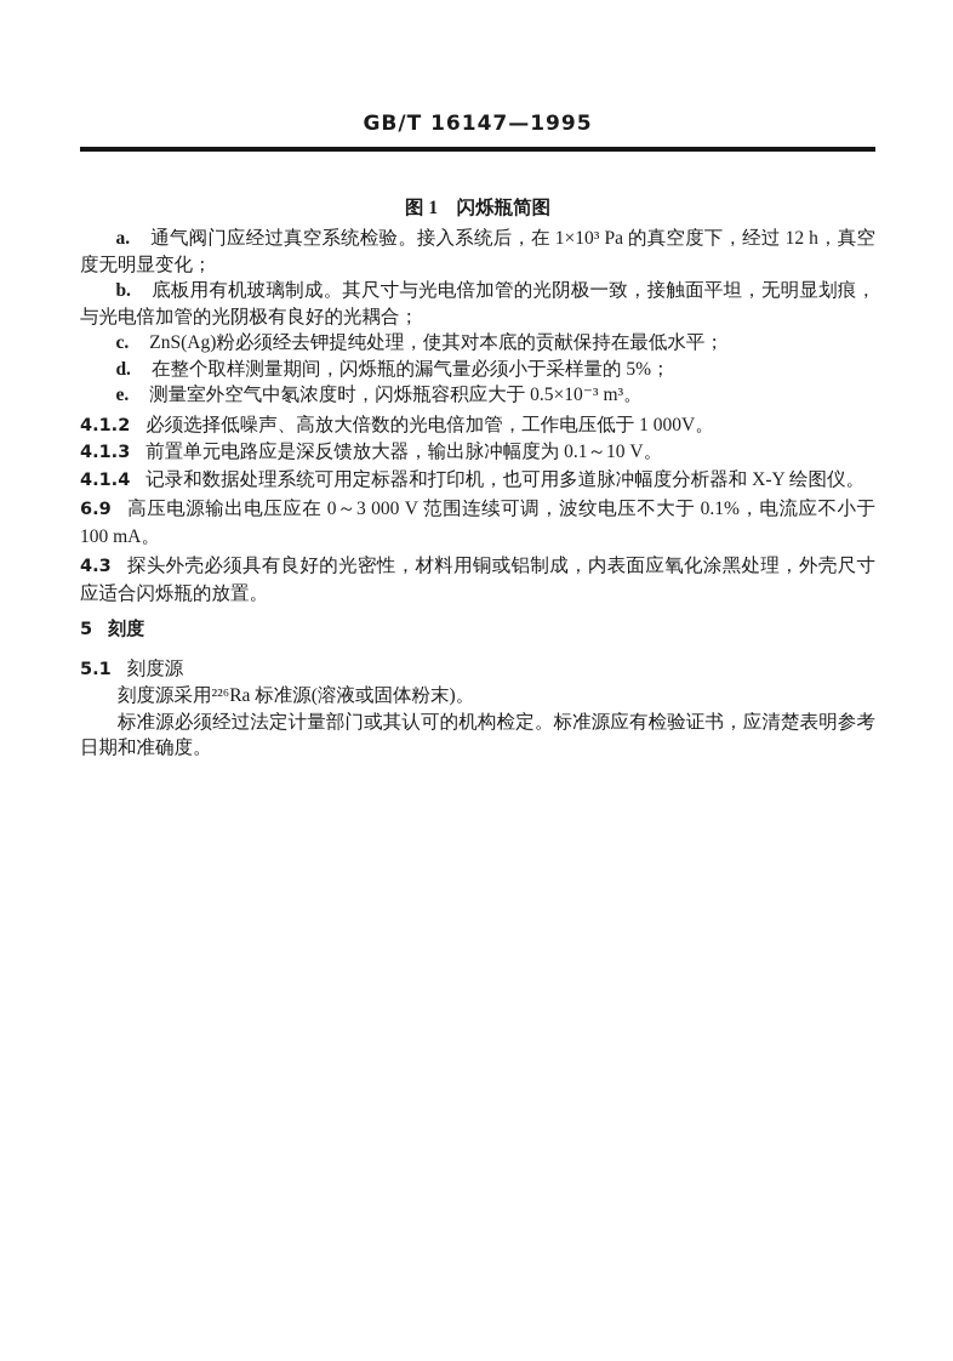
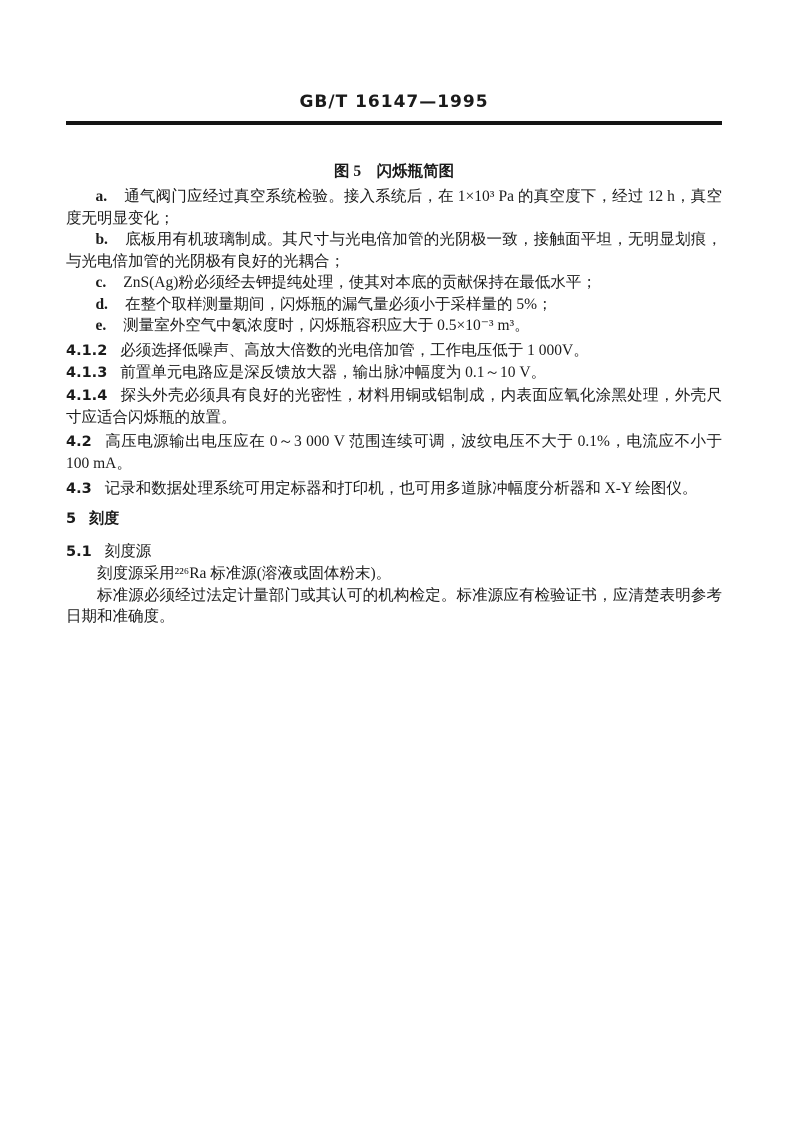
  GB/T 16147—1995
- 图 1 闪烁瓶简图
+ 图 5 闪烁瓶简图
  a. 通气阀门应经过真空系统检验。接入系统后，在 1×10³ Pa 的真空度下，经过 12 h，真空度无明显变化；
  b. 底板用有机玻璃制成。其尺寸与光电倍加管的光阴极一致，接触面平坦，无明显划痕，与光电倍加管的光阴极有良好的光耦合；
  c. ZnS(Ag)粉必须经去钾提纯处理，使其对本底的贡献保持在最低水平；
  d. 在整个取样测量期间，闪烁瓶的漏气量必须小于采样量的 5%；
  e. 测量室外空气中氡浓度时，闪烁瓶容积应大于 0.5×10⁻³ m³。
  4.1.2 必须选择低噪声、高放大倍数的光电倍加管，工作电压低于 1 000V。
  4.1.3 前置单元电路应是深反馈放大器，输出脉冲幅度为 0.1～10 V。
- 4.1.4 记录和数据处理系统可用定标器和打印机，也可用多道脉冲幅度分析器和 X-Y 绘图仪。
+ 4.1.4 探头外壳必须具有良好的光密性，材料用铜或铝制成，内表面应氧化涂黑处理，外壳尺寸应适合闪烁瓶的放置。
- 6.9 高压电源输出电压应在 0～3 000 V 范围连续可调，波纹电压不大于 0.1%，电流应不小于 100 mA。
+ 4.2 高压电源输出电压应在 0～3 000 V 范围连续可调，波纹电压不大于 0.1%，电流应不小于 100 mA。
- 4.3 探头外壳必须具有良好的光密性，材料用铜或铝制成，内表面应氧化涂黑处理，外壳尺寸应适合闪烁瓶的放置。
+ 4.3 记录和数据处理系统可用定标器和打印机，也可用多道脉冲幅度分析器和 X-Y 绘图仪。
  5 刻度
  5.1 刻度源
  刻度源采用²²⁶Ra 标准源(溶液或固体粉末)。
  标准源必须经过法定计量部门或其认可的机构检定。标准源应有检验证书，应清楚表明参考日期和准确度。
